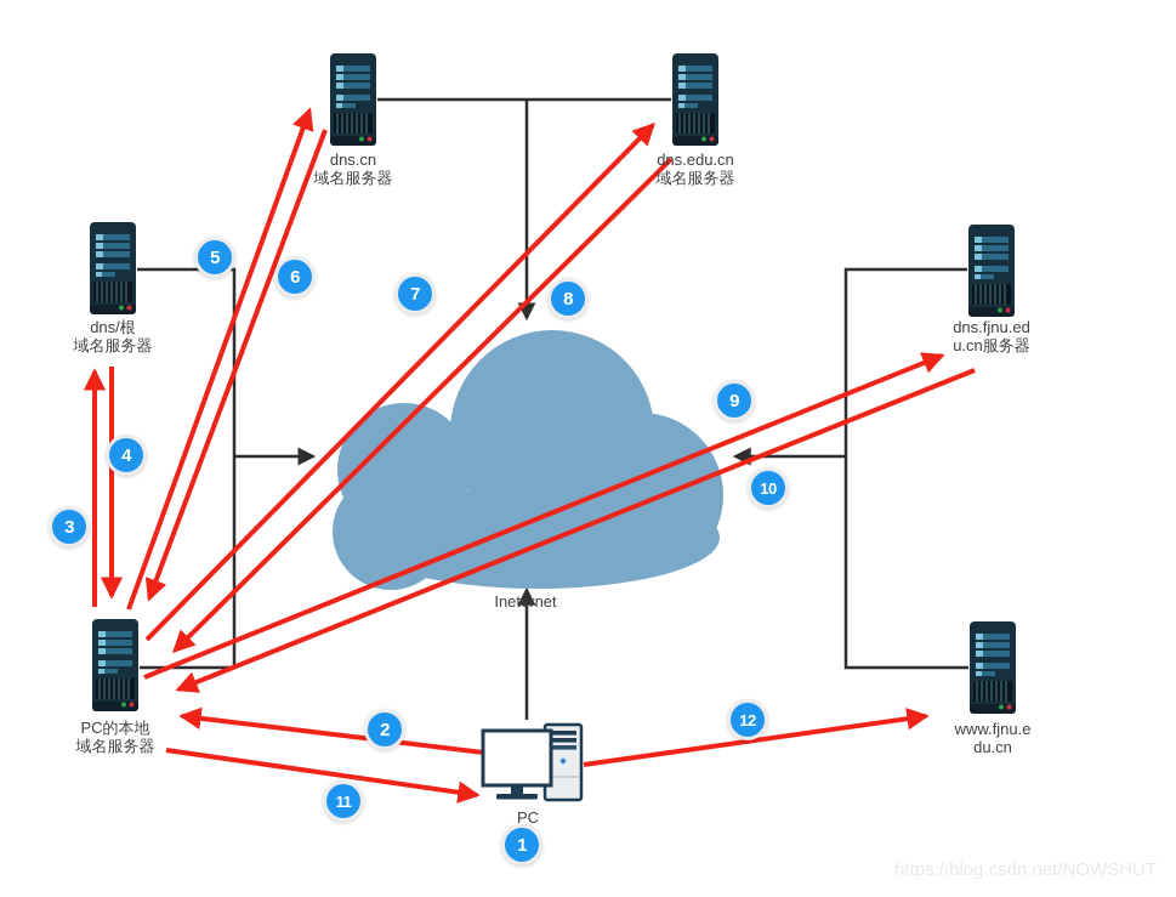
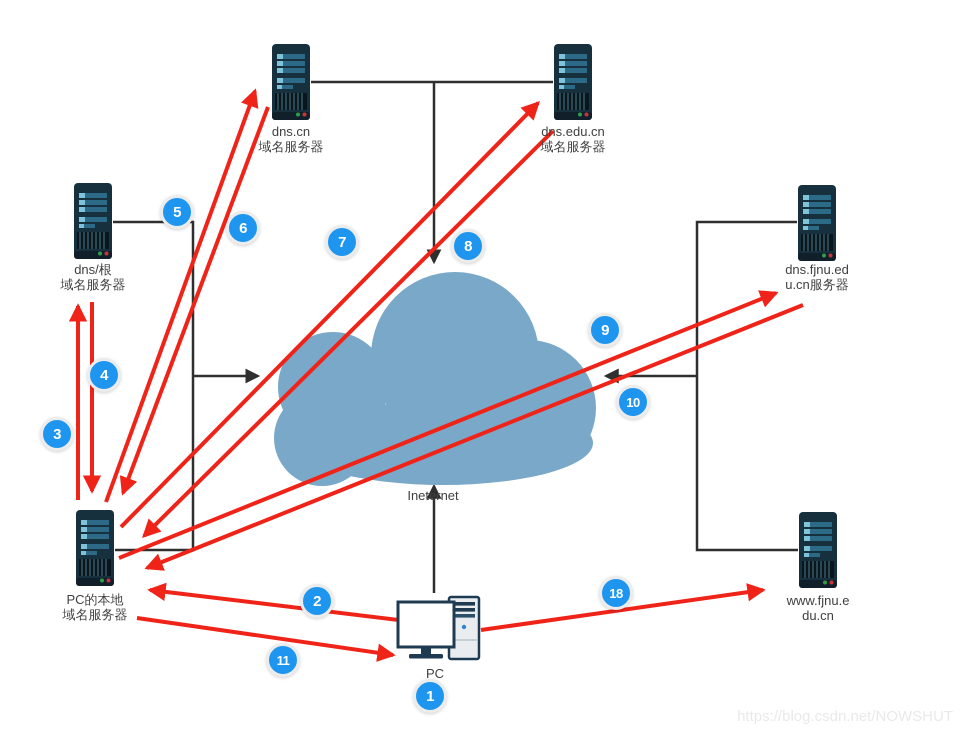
  dns.cn
  域名服务器
  dns.edu.cn
  域名服务器
  dns/根
  域名服务器
  dns.fjnu.ed
  u.cn服务器
  PC的本地
  域名服务器
  www.fjnu.e
  du.cn
  PC
  Ineternet
  1
  2
  3
  4
  5
  6
  7
  8
  9
  10
  11
- 12
+ 18
